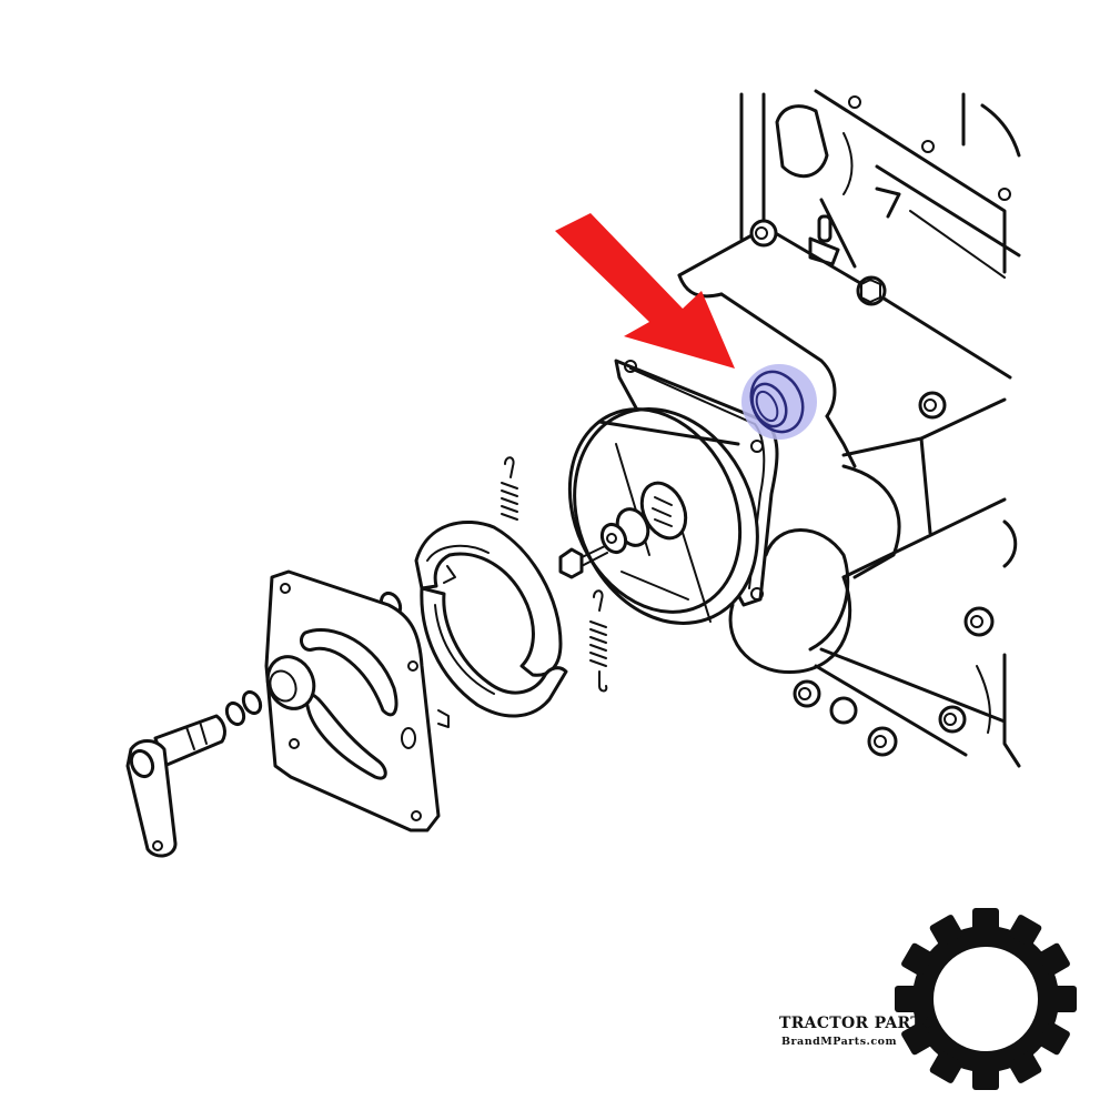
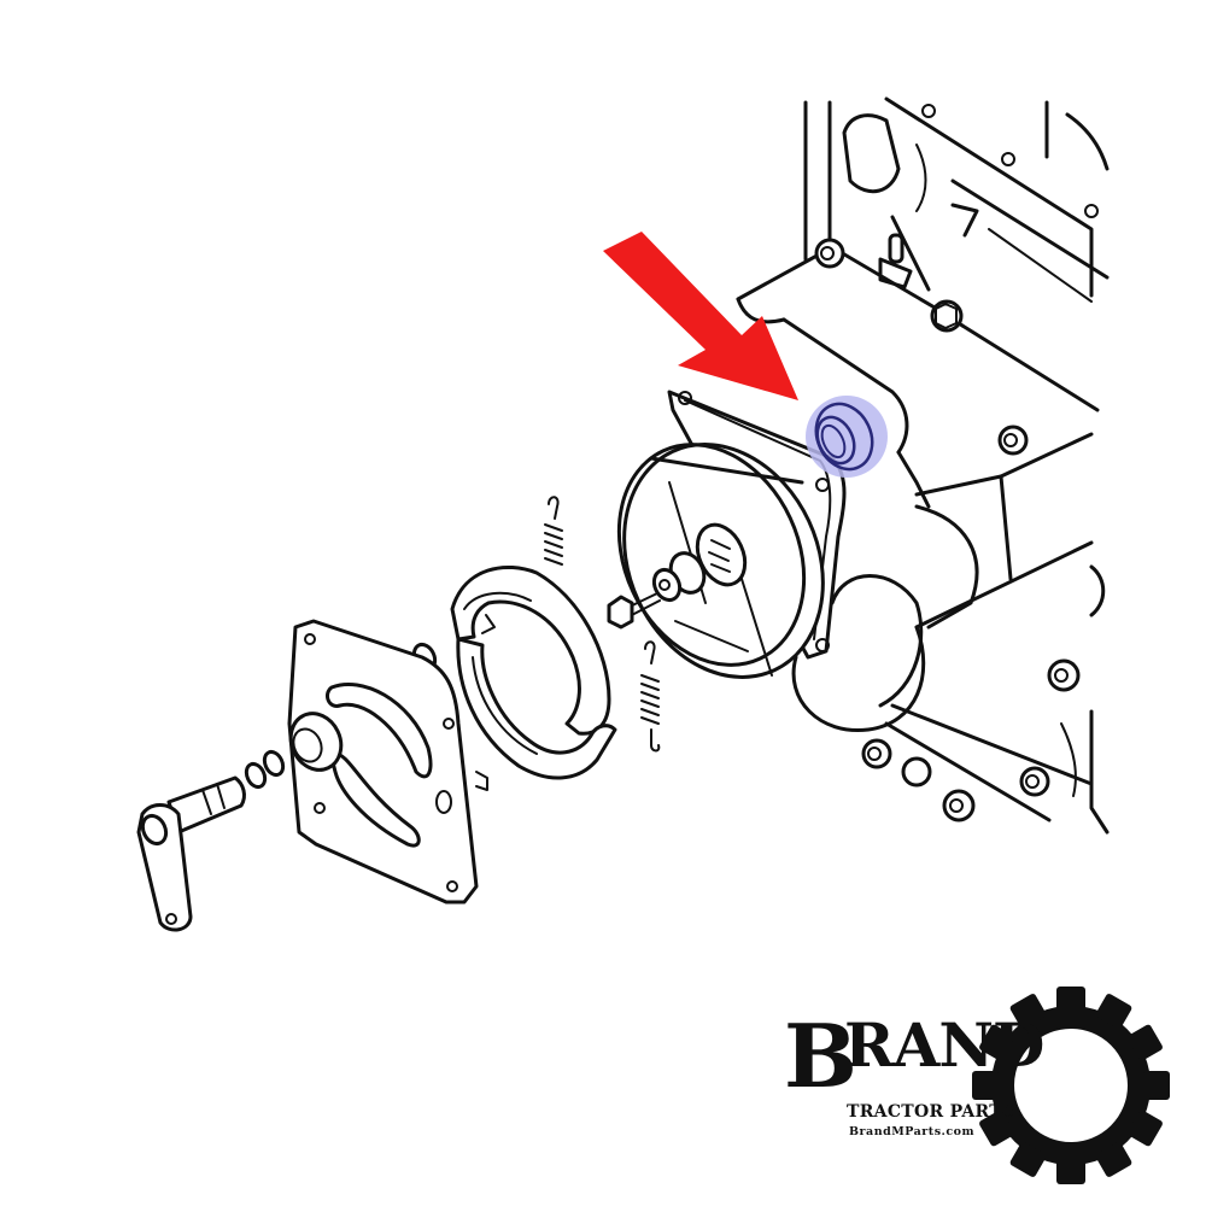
+ B
+ RAND
  TRACTOR PARTS
  BrandMParts.com
